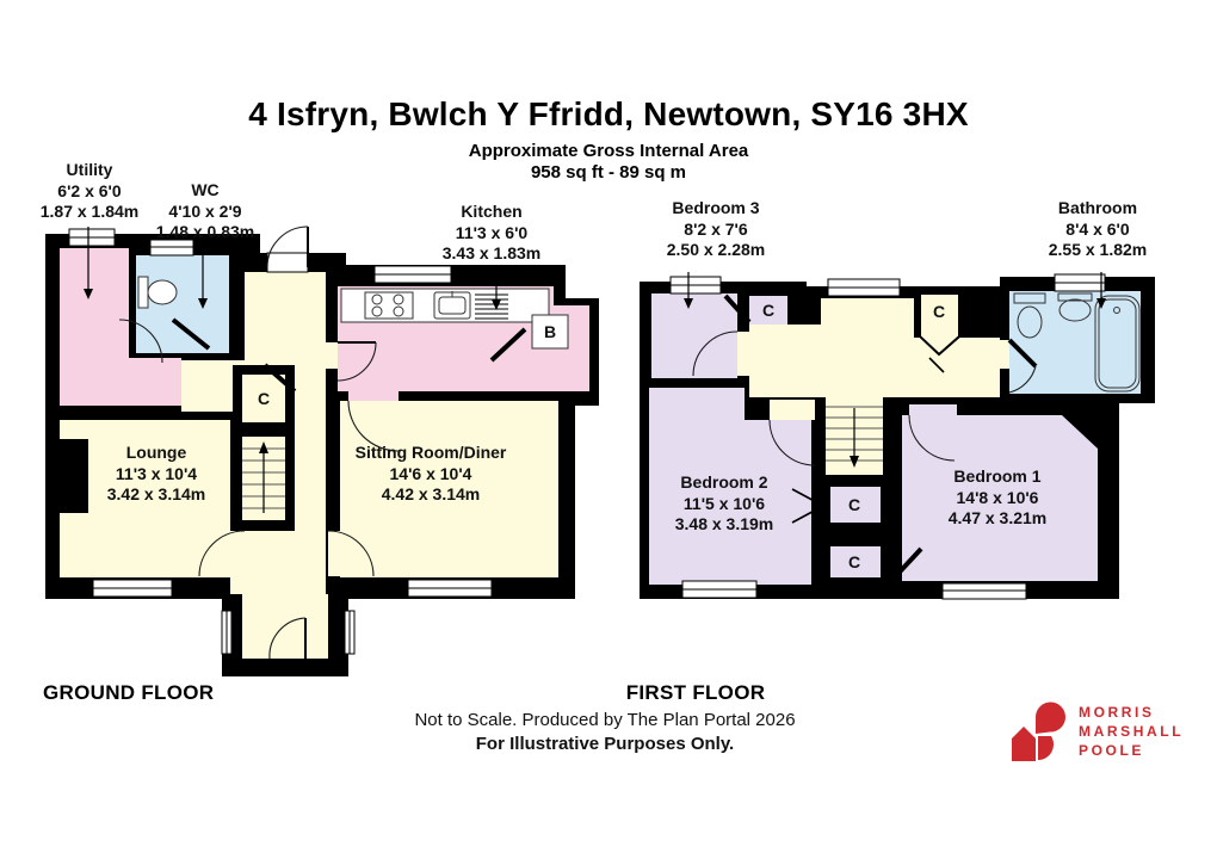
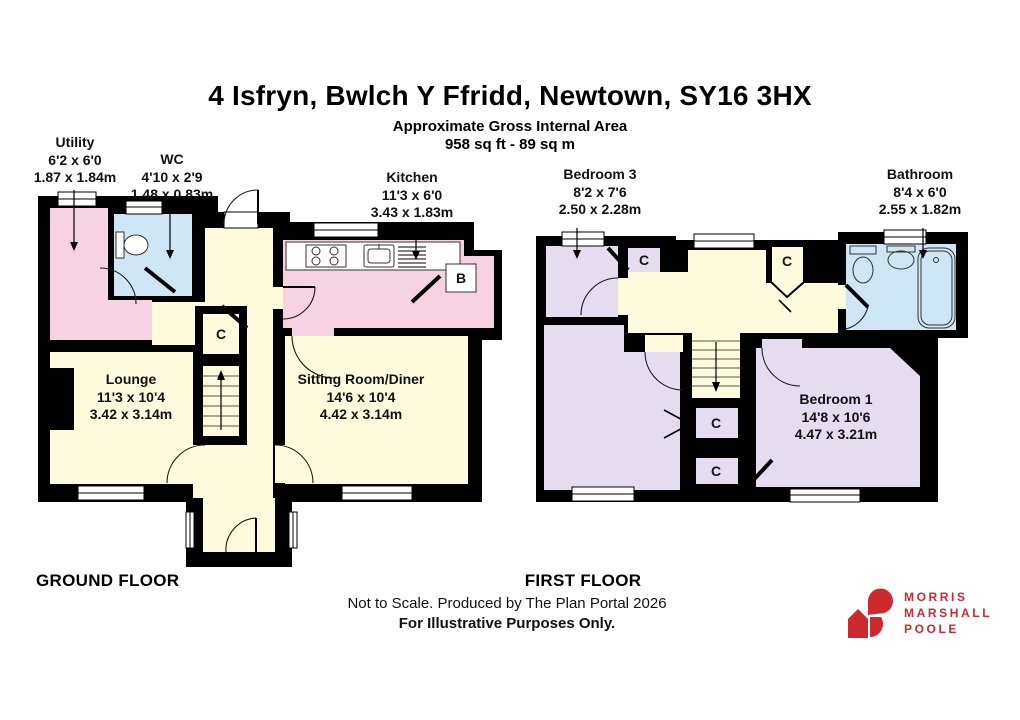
  4 Isfryn, Bwlch Y Ffridd, Newtown, SY16 3HX
  Approximate Gross Internal Area
  958 sq ft - 89 sq m
  Utility
  6'2 x 6'0
  1.87 x 1.84m
  WC
  4'10 x 2'9
  1.48 x 0.83m
  Kitchen
  11'3 x 6'0
  3.43 x 1.83m
  Lounge
  11'3 x 10'4
  3.42 x 3.14m
  Sitting Room/Diner
  14'6 x 10'4
  4.42 x 3.14m
  Bedroom 3
  8'2 x 7'6
  2.50 x 2.28m
  Bathroom
  8'4 x 6'0
  2.55 x 1.82m
- Bedroom 2
- 11'5 x 10'6
- 3.48 x 3.19m
  Bedroom 1
  14'8 x 10'6
  4.47 x 3.21m
  C
  B
  C
  C
  C
  C
  GROUND FLOOR
  FIRST FLOOR
  Not to Scale. Produced by The Plan Portal 2026
  For Illustrative Purposes Only.
  MORRIS
  MARSHALL
  POOLE
